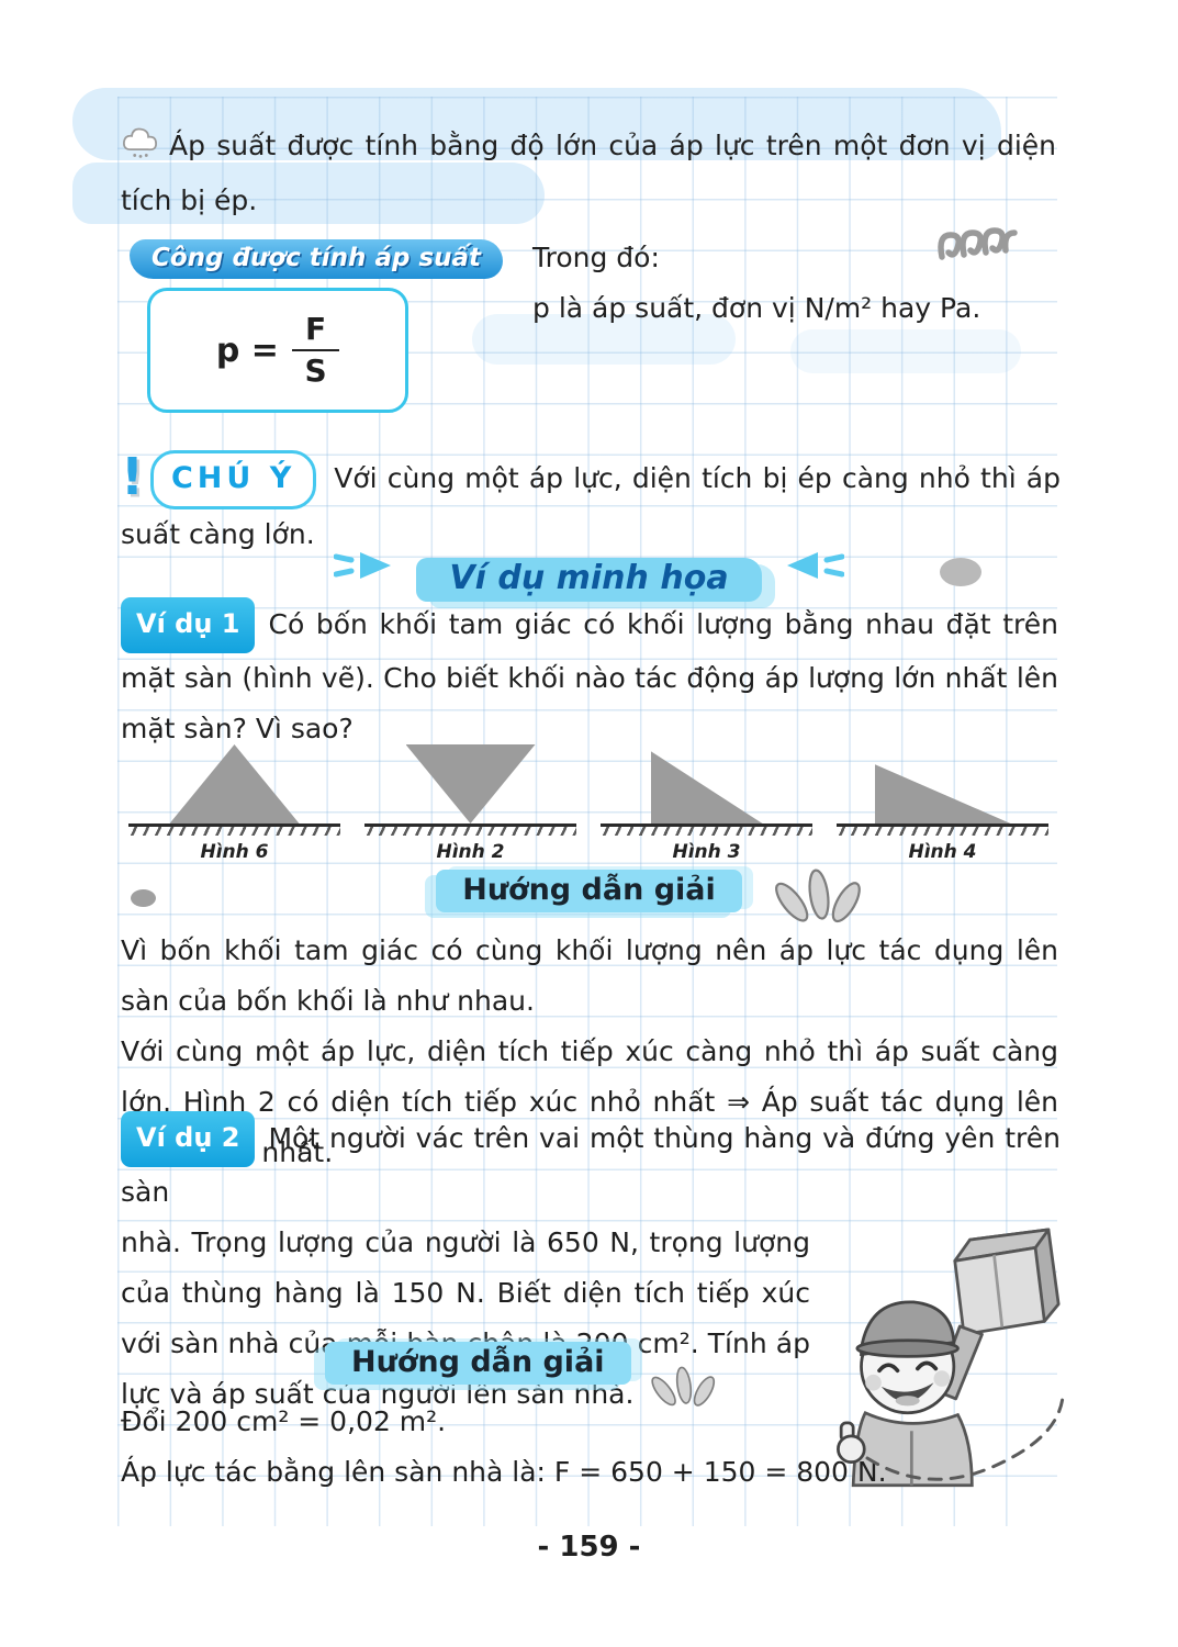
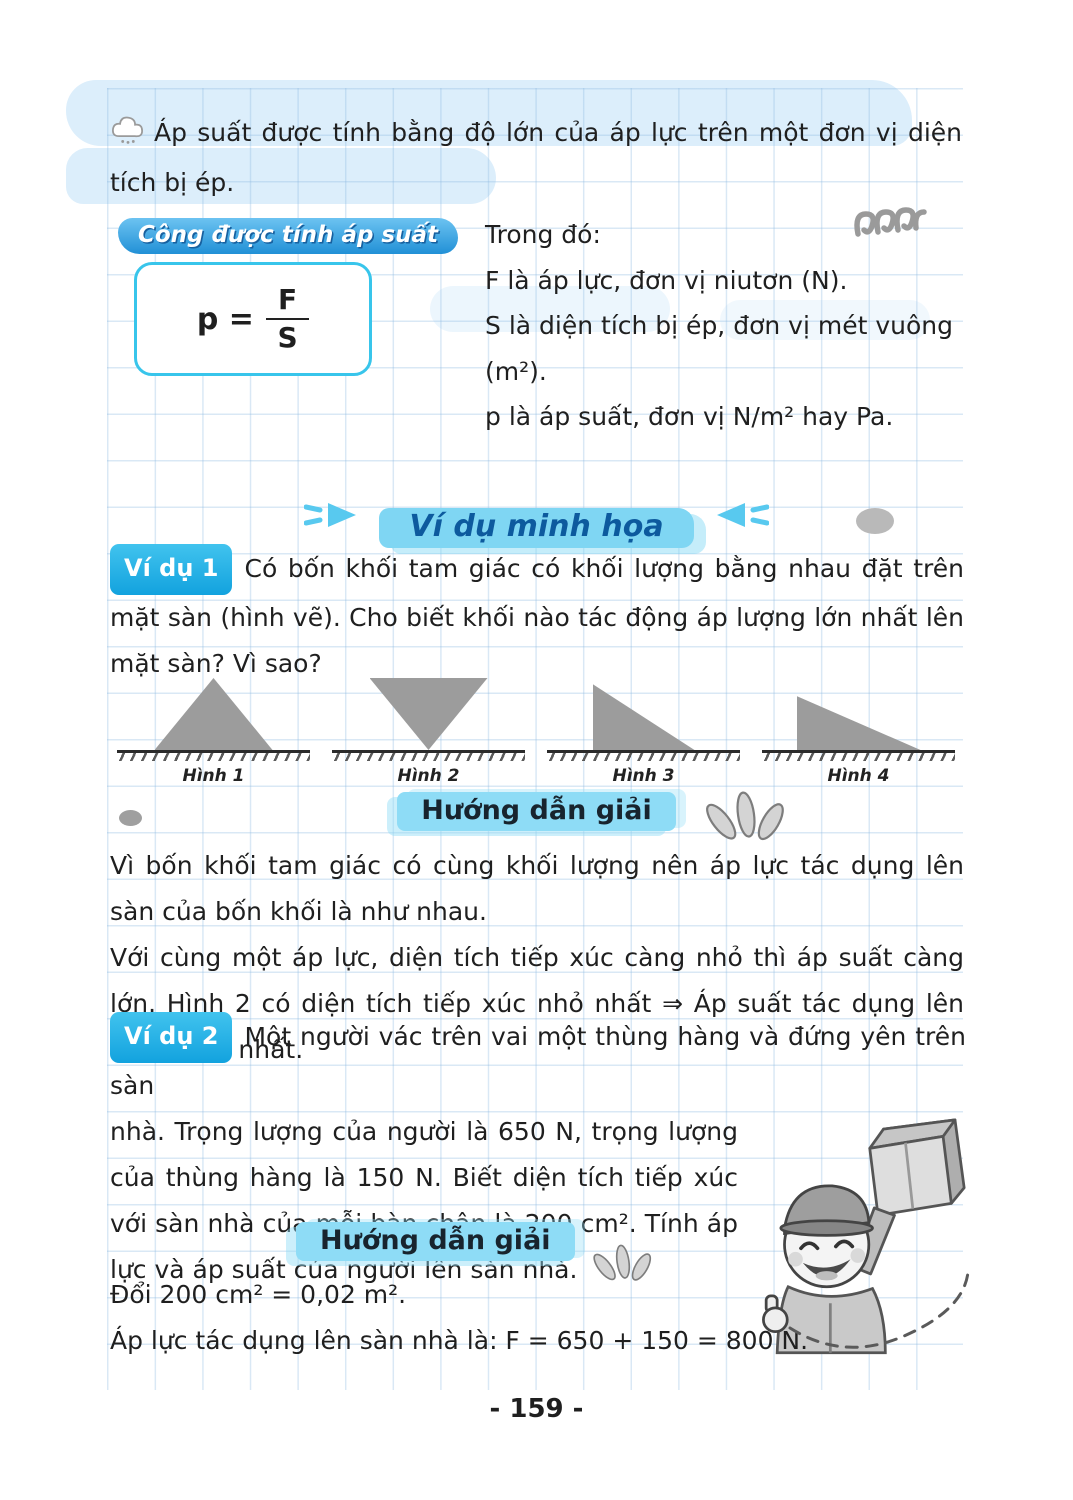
  Áp suất được tính bằng độ lớn của áp lực trên một đơn vị diện tích bị ép.
  Công được tính áp suất
  p =
  F
  S
  Trong đó:
+ F là áp lực, đơn vị niutơn (N).
+ S là diện tích bị ép, đơn vị mét vuông (m²).
  p là áp suất, đơn vị N/m² hay Pa.
- ! CHÚ Ý Với cùng một áp lực, diện tích bị ép càng nhỏ thì áp suất càng lớn.
  Ví dụ minh họa
  Ví dụ 1 Có bốn khối tam giác có khối lượng bằng nhau đặt trên mặt sàn (hình vẽ). Cho biết khối nào tác động áp lượng lớn nhất lên mặt sàn? Vì sao?
- Hình 6
+ Hình 1
  Hình 2
  Hình 3
  Hình 4
  Hướng dẫn giải
  Vì bốn khối tam giác có cùng khối lượng nên áp lực tác dụng lên sàn của bốn khối là như nhau.
  Với cùng một áp lực, diện tích tiếp xúc càng nhỏ thì áp suất càng lớn. Hình 2 có diện tích tiếp xúc nhỏ nhất ⇒ Áp suất tác dụng lên nhất.
  Ví dụ 2 Một người vác trên vai một thùng hàng và đứng yên trên sàn
  nhà. Trọng lượng của người là 650 N, trọng lượng của thùng hàng là 150 N. Biết diện tích tiếp xúc với sàn nhà củ cm². Tính áp lực và áp suất của người lên sàn nhà.
  Hướng dẫn giải
  Đổi 200 cm² = 0,02 m².
- Áp lực tác bằng lên sàn nhà là: F = 650 + 150 = 800 N.
+ Áp lực tác dụng lên sàn nhà là: F = 650 + 150 = 800 N.
  - 159 -
